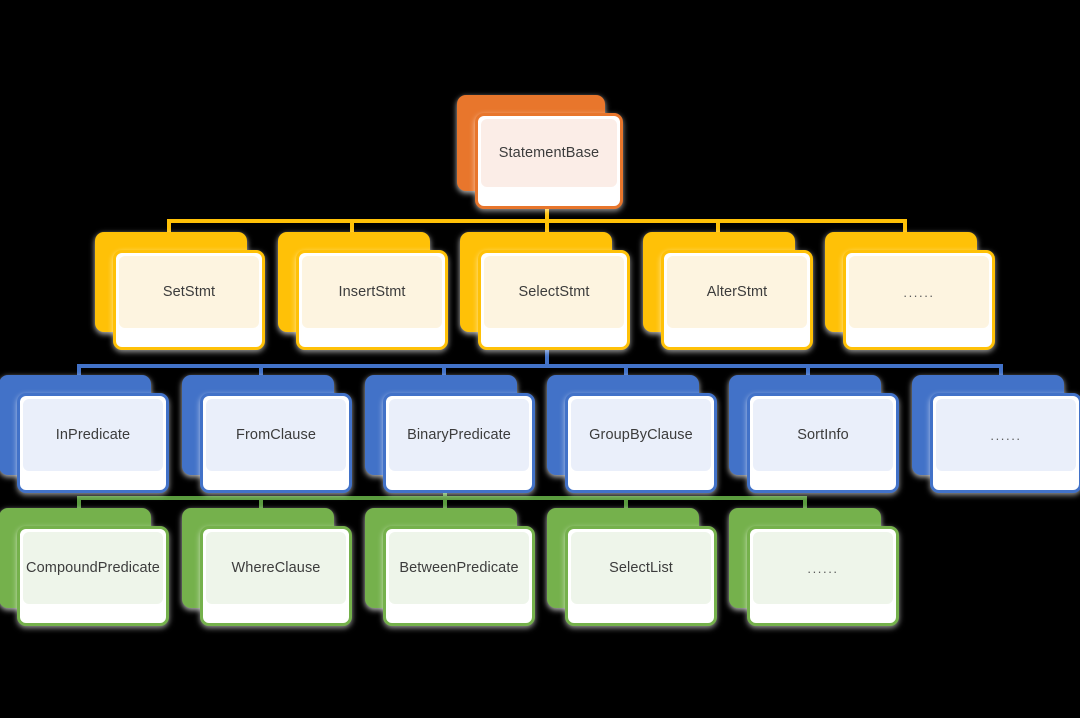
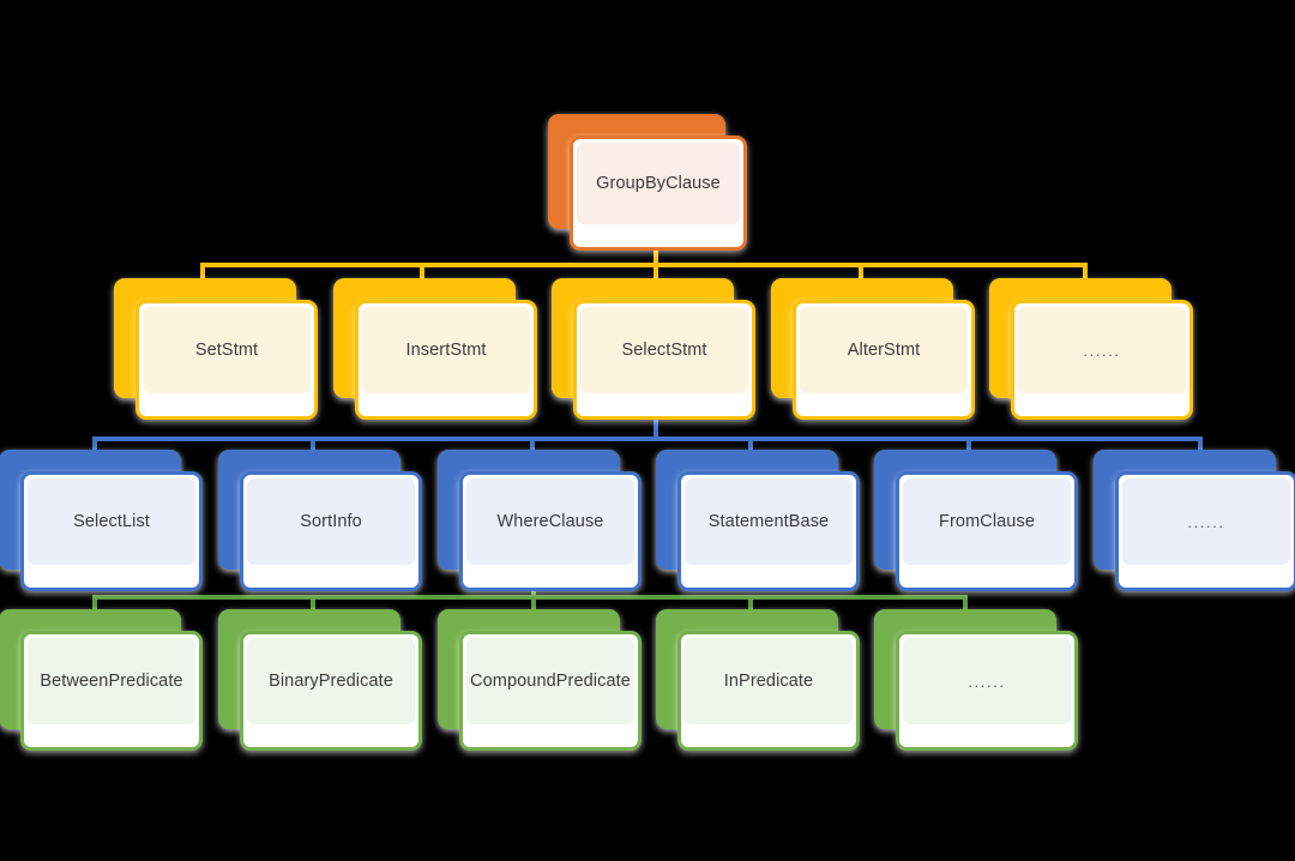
- StatementBase
+ GroupByClause
  SetStmt
  InsertStmt
  SelectStmt
  AlterStmt
  ......
- InPredicate
+ SelectList
- FromClause
+ SortInfo
- BinaryPredicate
+ WhereClause
- GroupByClause
+ StatementBase
- SortInfo
+ FromClause
  ......
- CompoundPredicate
+ BetweenPredicate
- WhereClause
+ BinaryPredicate
- BetweenPredicate
+ CompoundPredicate
- SelectList
+ InPredicate
  ......
